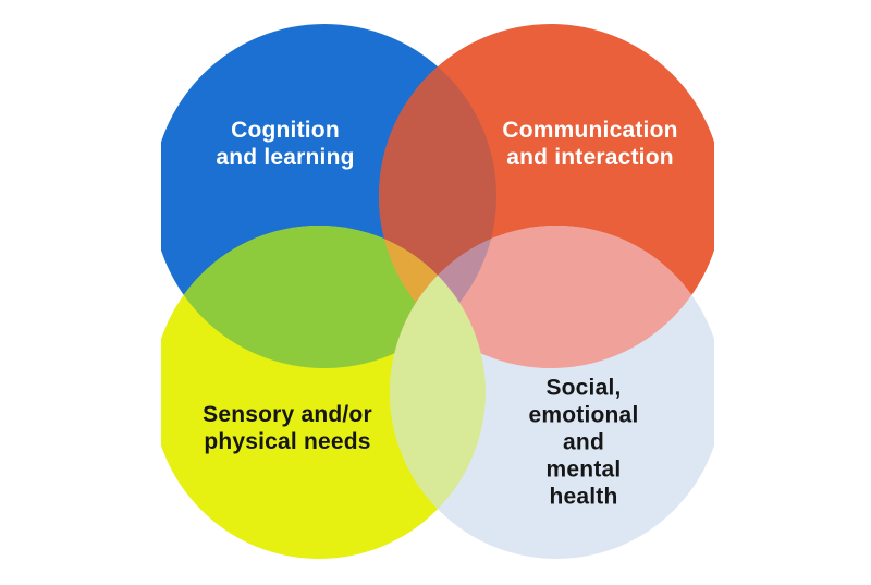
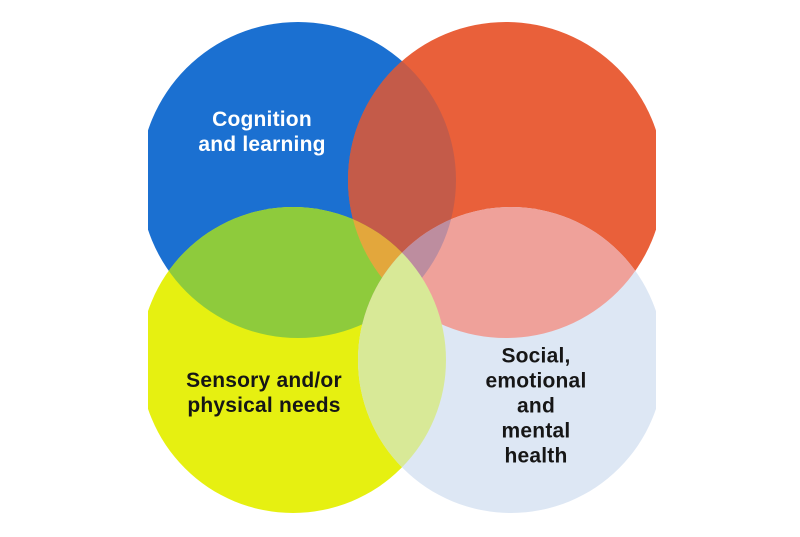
  Cognition
  and learning
- Communication
- and interaction
  Sensory and/or
  physical needs
  Social,
  emotional and
  mental health
